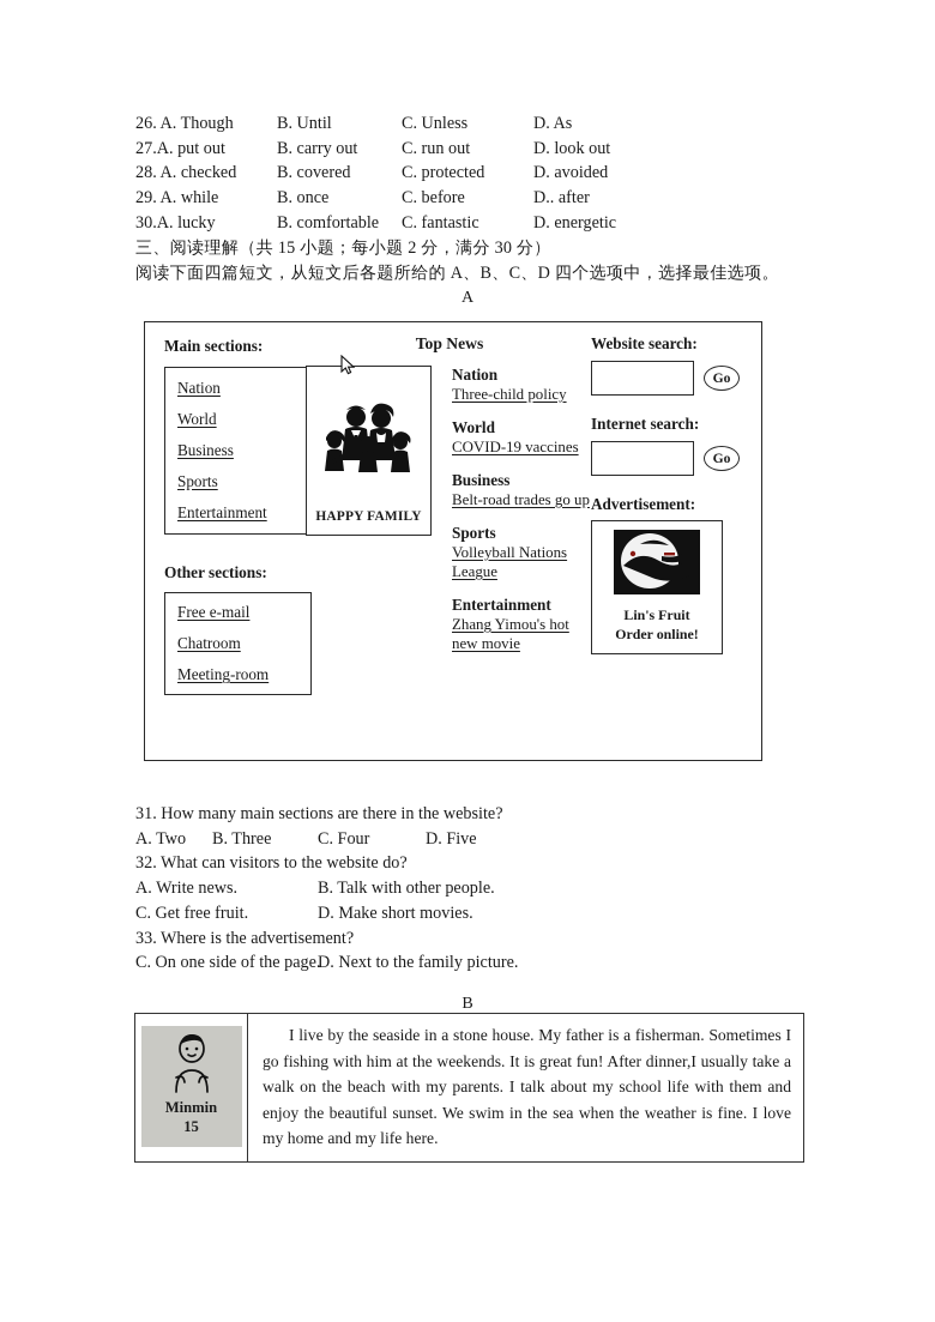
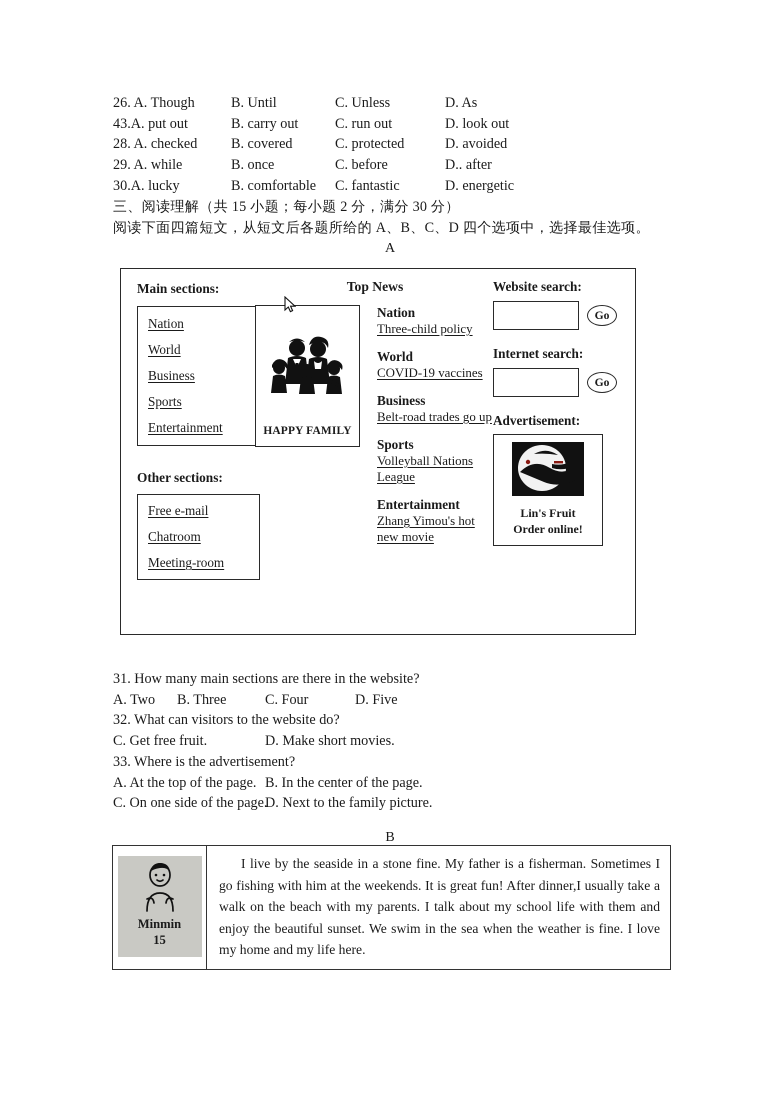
  26. A. Though
  B. Until
  C. Unless
  D. As
- 27.A. put out
+ 43.A. put out
  B. carry out
  C. run out
  D. look out
  28. A. checked
  B. covered
  C. protected
  D. avoided
  29. A. while
  B. once
  C. before
  D.. after
  30.A. lucky
  B. comfortable
  C. fantastic
  D. energetic
  三、阅读理解（共 15 小题；每小题 2 分，满分 30 分）
  阅读下面四篇短文，从短文后各题所给的 A、B、C、D 四个选项中，选择最佳选项。
  A
  Main sections:
  Nation
  World
  Business
  Sports
  Entertainment
  Other sections:
  Free e-mail
  Chatroom
  Meeting-room
  Top News
  HAPPY FAMILY
  Nation
  Three-child policy
  World
  COVID-19 vaccines
  Business
  Belt-road trades go up
  Sports
  Volleyball Nations League
  Entertainment
  Zhang Yimou's hot new movie
  Website search:
  Go
  Internet search:
  Go
  Advertisement:
  Lin's Fruit
  Order online!
  31. How many main sections are there in the website?
  A. Two
  B. Three
  C. Four
  D. Five
  32. What can visitors to the website do?
- A. Write news.
- B. Talk with other people.
  C. Get free fruit.
  D. Make short movies.
  33. Where is the advertisement?
+ A. At the top of the page.
+ B. In the center of the page.
  C. On one side of the page
  D. Next to the family picture.
  B
  Minmin
  15
- I live by the seaside in a stone house. My father is a fisherman. Sometimes I go fishing with him at the weekends. It is great fun! After dinner,I usually take a walk on the beach with my parents. I talk about my school life with them and enjoy the beautiful sunset. We swim in the sea when the weather is fine. I love my home and my life here.
+ I live by the seaside in a stone fine. My father is a fisherman. Sometimes I go fishing with him at the weekends. It is great fun! After dinner,I usually take a walk on the beach with my parents. I talk about my school life with them and enjoy the beautiful sunset. We swim in the sea when the weather is fine. I love my home and my life here.
